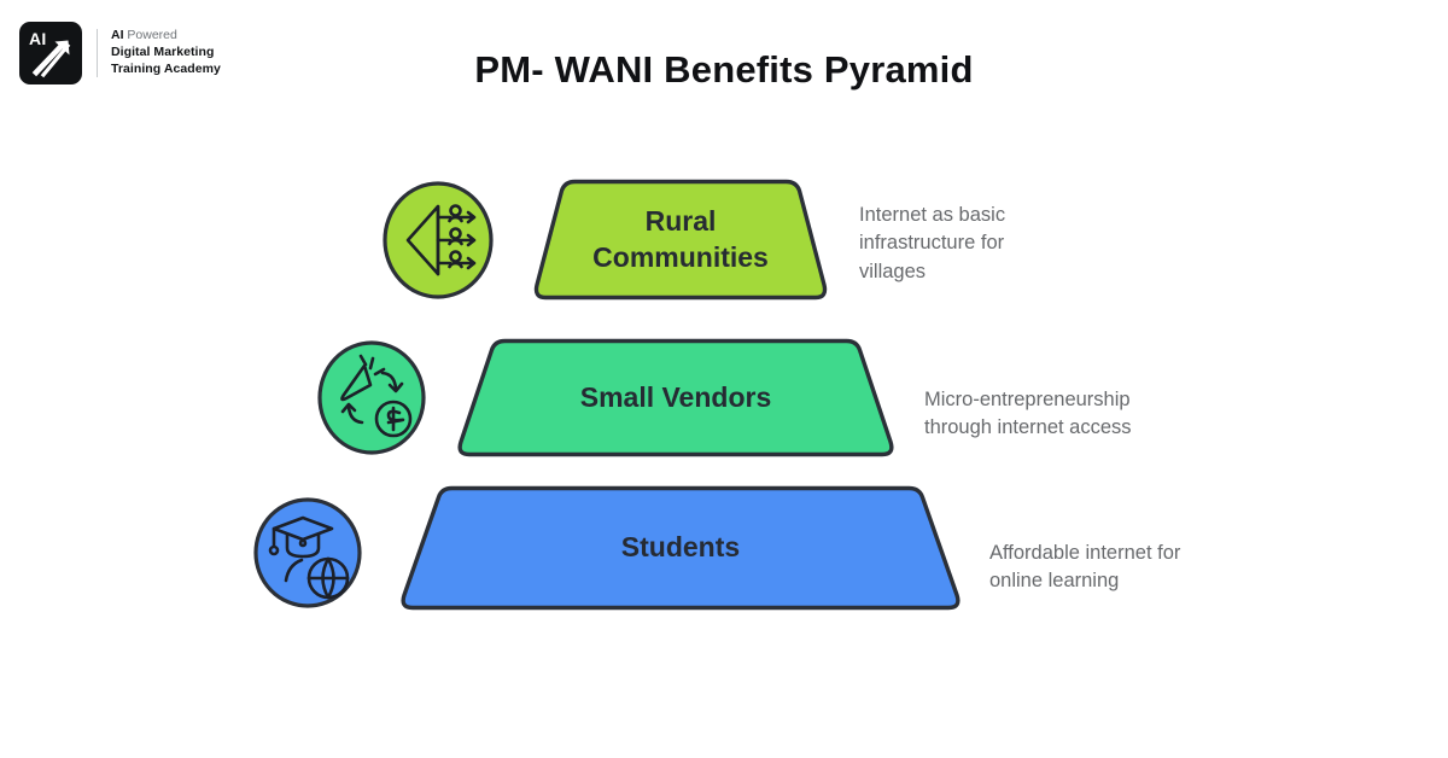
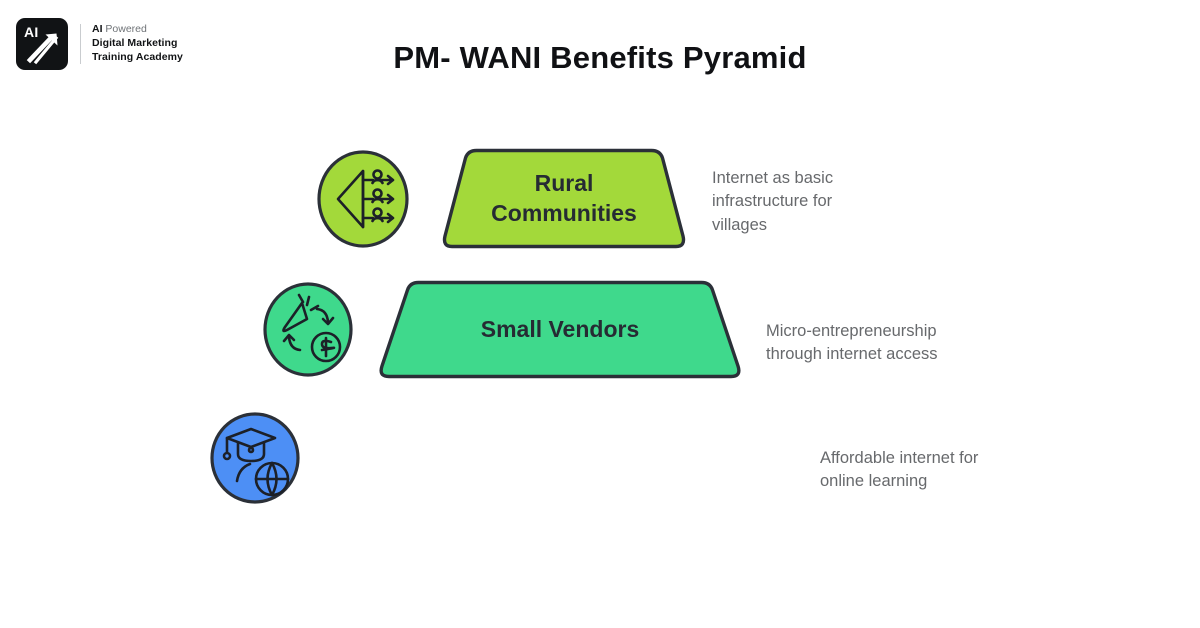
  AI
  AI Powered
  Digital Marketing
  Training Academy
  PM- WANI Benefits Pyramid
  Rural
  Communities
  Internet as basic
  infrastructure for
  villages
  Small Vendors
  Micro-entrepreneurship
  through internet access
- Students
  Affordable internet for
  online learning
